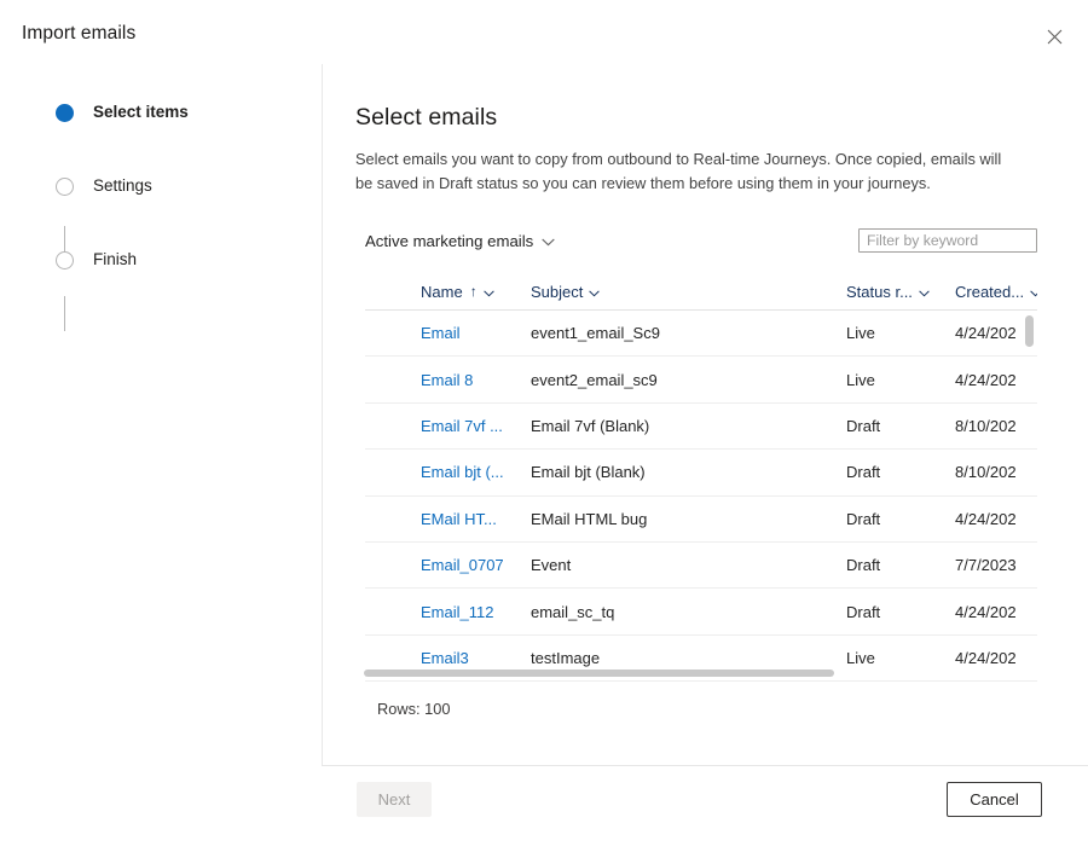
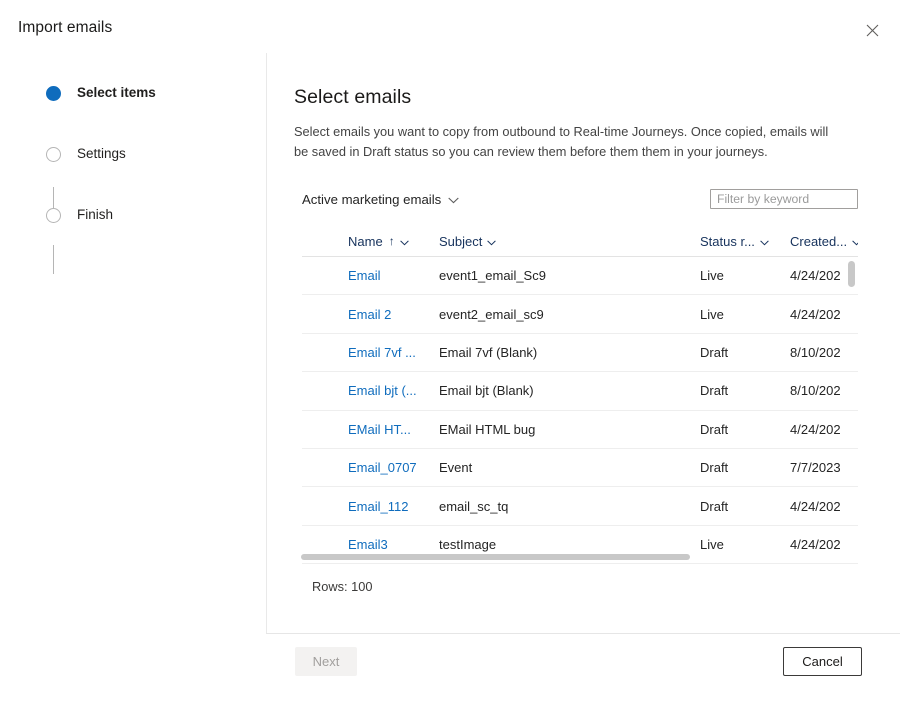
  Import emails
  Select items
  Settings
  Finish
  Select emails
- Select emails you want to copy from outbound to Real-time Journeys. Once copied, emails will be saved in Draft status so you can review them before using them in your journeys.
+ Select emails you want to copy from outbound to Real-time Journeys. Once copied, emails will be saved in Draft status so you can review them before them them in your journeys.
  Active marketing emails
  Filter by keyword
  Name
  ↑
  Subject
  Status r...
  Created...
  Email
  event1_email_Sc9
  Live
  4/24/202
- Email 8
+ Email 2
  event2_email_sc9
  Live
  4/24/202
  Email 7vf ...
  Email 7vf (Blank)
  Draft
  8/10/202
  Email bjt (...
  Email bjt (Blank)
  Draft
  8/10/202
  EMail HT...
  EMail HTML bug
  Draft
  4/24/202
  Email_0707
  Event
  Draft
  7/7/2023
  Email_112
  email_sc_tq
  Draft
  4/24/202
  Email3
  testImage
  Live
  4/24/202
  Rows: 100
  Next
  Cancel
